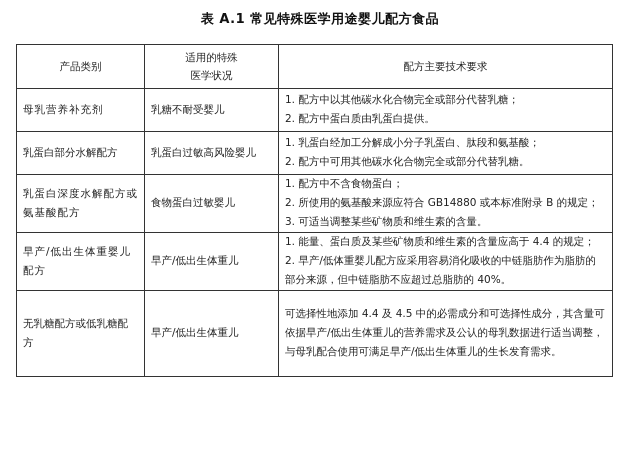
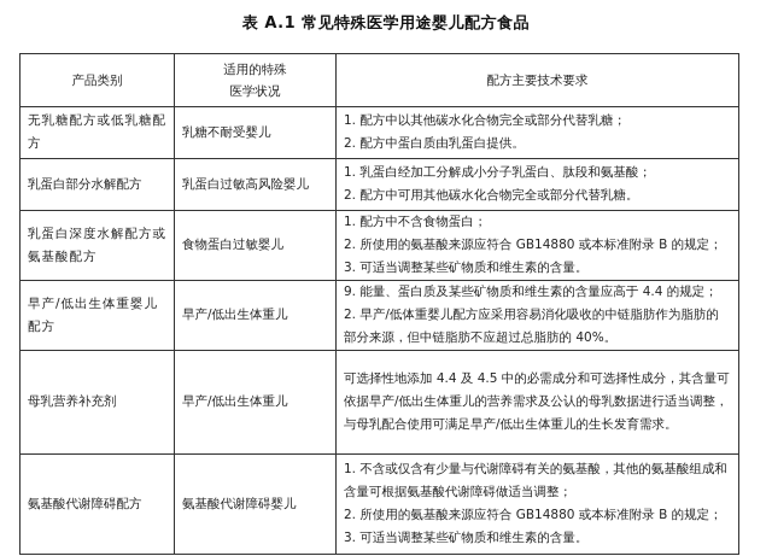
  表 A.1 常见特殊医学用途婴儿配方食品
  产品类别	适用的特殊 医学状况	配方主要技术要求
- 母乳营养补充剂	乳糖不耐受婴儿	1. 配方中以其他碳水化合物完全或部分代替乳糖； 2. 配方中蛋白质由乳蛋白提供。
+ 无乳糖配方或低乳糖配方	乳糖不耐受婴儿	1. 配方中以其他碳水化合物完全或部分代替乳糖； 2. 配方中蛋白质由乳蛋白提供。
  乳蛋白部分水解配方	乳蛋白过敏高风险婴儿	1. 乳蛋白经加工分解成小分子乳蛋白、肽段和氨基酸； 2. 配方中可用其他碳水化合物完全或部分代替乳糖。
  乳蛋白深度水解配方或氨基酸配方	食物蛋白过敏婴儿	1. 配方中不含食物蛋白； 2. 所使用的氨基酸来源应符合 GB14880 或本标准附录 B 的规定； 3. 可适当调整某些矿物质和维生素的含量。
- 早产/低出生体重婴儿配方	早产/低出生体重儿	1. 能量、蛋白质及某些矿物质和维生素的含量应高于 4.4 的规定； 2. 早产/低体重婴儿配方应采用容易消化吸收的中链脂肪作为脂肪的部分来源，但中链脂肪不应超过总脂肪的 40%。
+ 早产/低出生体重婴儿配方	早产/低出生体重儿	9. 能量、蛋白质及某些矿物质和维生素的含量应高于 4.4 的规定； 2. 早产/低体重婴儿配方应采用容易消化吸收的中链脂肪作为脂肪的部分来源，但中链脂肪不应超过总脂肪的 40%。
- 无乳糖配方或低乳糖配方	早产/低出生体重儿	可选择性地添加 4.4 及 4.5 中的必需成分和可选择性成分，其含量可依据早产/低出生体重儿的营养需求及公认的母乳数据进行适当调整，与母乳配合使用可满足早产/低出生体重儿的生长发育需求。
+ 母乳营养补充剂	早产/低出生体重儿	可选择性地添加 4.4 及 4.5 中的必需成分和可选择性成分，其含量可依据早产/低出生体重儿的营养需求及公认的母乳数据进行适当调整，与母乳配合使用可满足早产/低出生体重儿的生长发育需求。
+ 氨基酸代谢障碍配方	氨基酸代谢障碍婴儿	1. 不含或仅含有少量与代谢障碍有关的氨基酸，其他的氨基酸组成和含量可根据氨基酸代谢障碍做适当调整； 2. 所使用的氨基酸来源应符合 GB14880 或本标准附录 B 的规定； 3. 可适当调整某些矿物质和维生素的含量。
